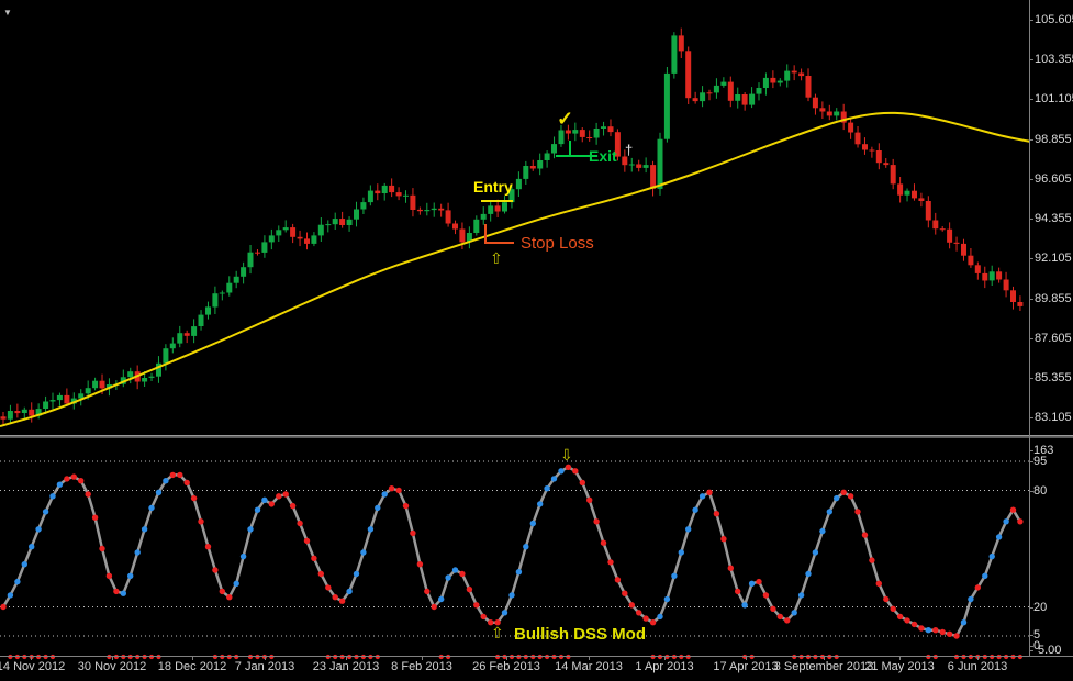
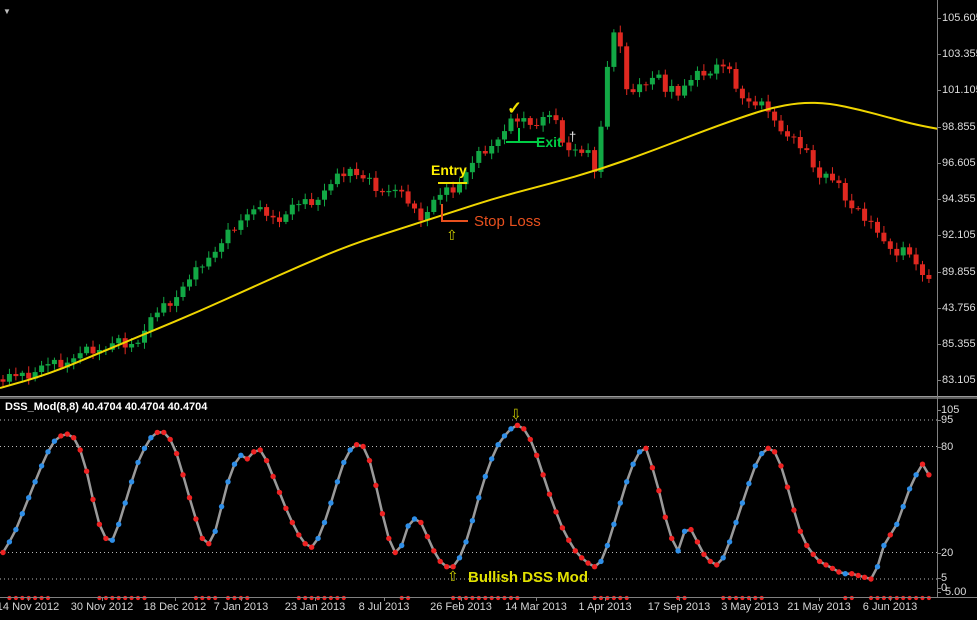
  ▼
+ DSS_Mod(8,8) 40.4704 40.4704 40.4704
  105.60
  103.35
  101.10
  98.855
  96.605
  94.355
  92.105
  89.855
- 87.605
+ 43.756
  85.355
  83.105
- 163
+ 105
  95
  80
  20
  5
  0
  5.00
  4 Nov 2012
  30 Nov 2012
  18 Dec 2012
  7 Jan 2013
  23 Jan 2013
- 8 Feb 2013
+ 8 Jul 2013
  26 Feb 2013
  14 Mar 2013
  1 Apr 2013
- 17 Apr 2013
+ 17 Sep 2013
- 3 September 2013
+ 3 May 2013
  21 May 2013
  6 Jun 2013
  Entry
  Stop Loss
  Exit
  ✓
  †
  ⇧
  ⇩
  ⇧
  Bullish DSS Mod
